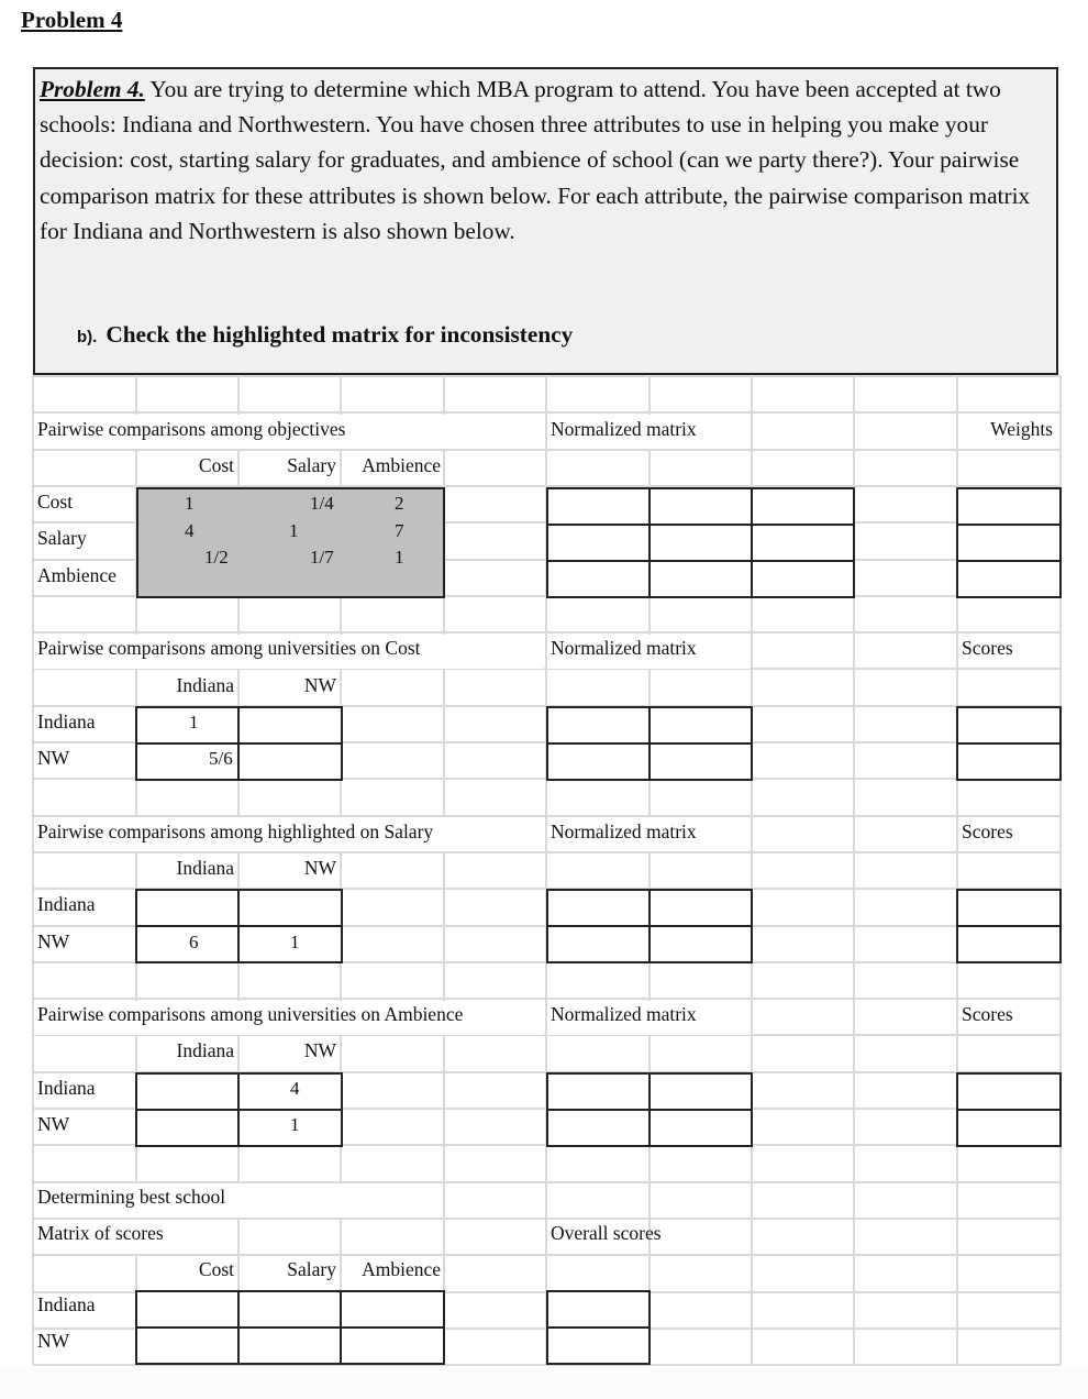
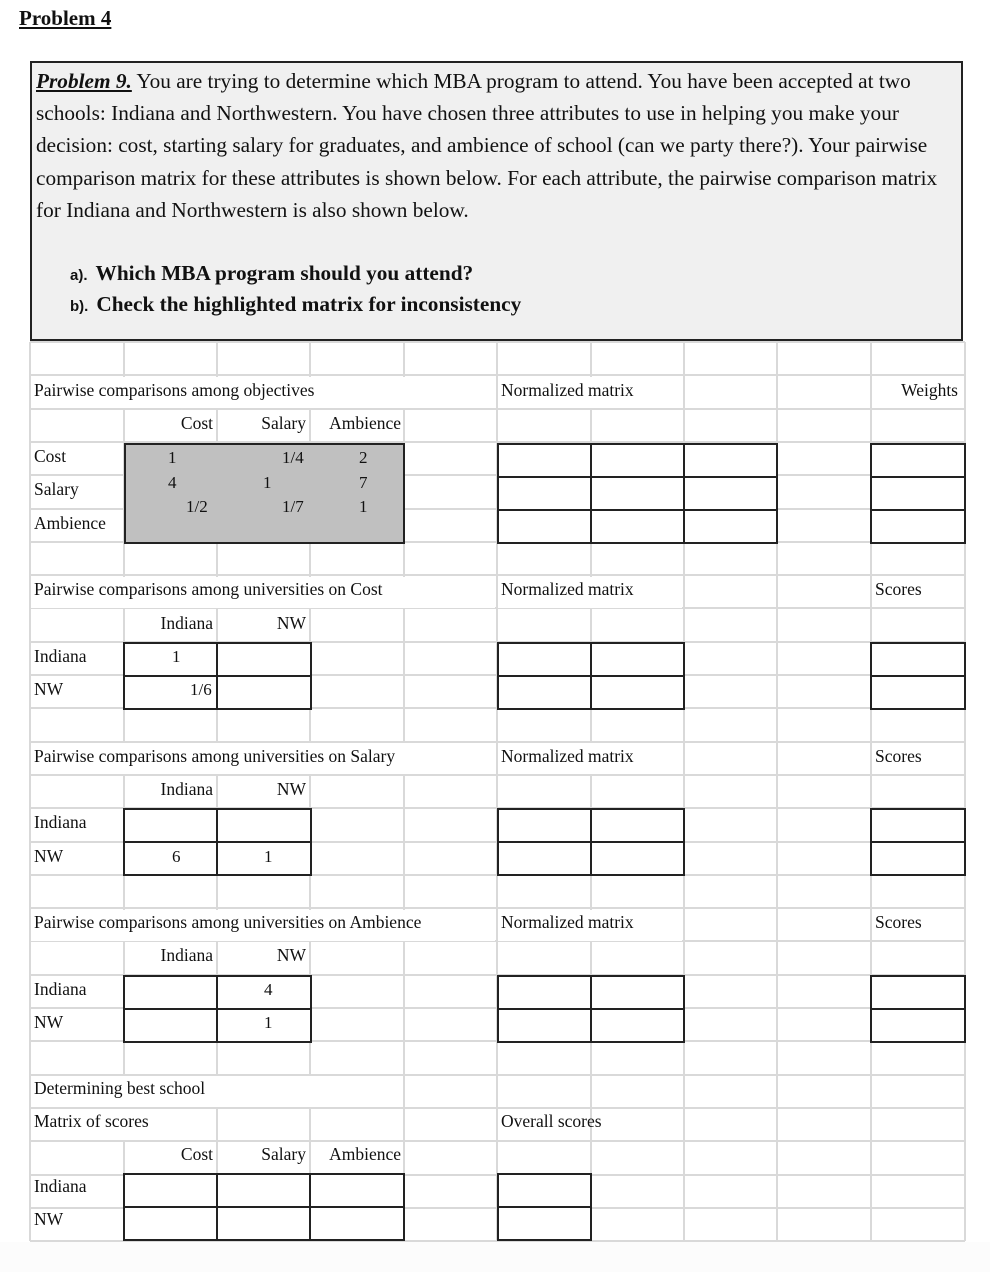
  Problem 4
- Problem 4. You are trying to determine which MBA program to attend. You have been accepted at two schools: Indiana and Northwestern. You have chosen three attributes to use in helping you make your decision: cost, starting salary for graduates, and ambience of school (can we party there?). Your pairwise comparison matrix for these attributes is shown below. For each attribute, the pairwise comparison matrix for Indiana and Northwestern is also shown below.
+ Problem 9. You are trying to determine which MBA program to attend. You have been accepted at two schools: Indiana and Northwestern. You have chosen three attributes to use in helping you make your decision: cost, starting salary for graduates, and ambience of school (can we party there?). Your pairwise comparison matrix for these attributes is shown below. For each attribute, the pairwise comparison matrix for Indiana and Northwestern is also shown below.
+ a). Which MBA program should you attend?
  b). Check the highlighted matrix for inconsistency
  Pairwise comparisons among objectives
  Normalized matrix
  Weights
  Cost
  Salary
  Ambience
  Cost
  Salary
  Ambience
  1
  1/4
  2
  4
  1
  7
  1/2
  1/7
  1
  Pairwise comparisons among universities on Cost
  Normalized matrix
  Scores
  Indiana
  NW
  Indiana
  NW
  1
- 5/6
+ 1/6
- Pairwise comparisons among highlighted on Salary
+ Pairwise comparisons among universities on Salary
  Normalized matrix
  Scores
  Indiana
  NW
  Indiana
  NW
  6
  1
  Pairwise comparisons among universities on Ambience
  Normalized matrix
  Scores
  Indiana
  NW
  Indiana
  NW
  4
  1
  Determining best school
  Matrix of scores
  Overall scores
  Cost
  Salary
  Ambience
  Indiana
  NW
